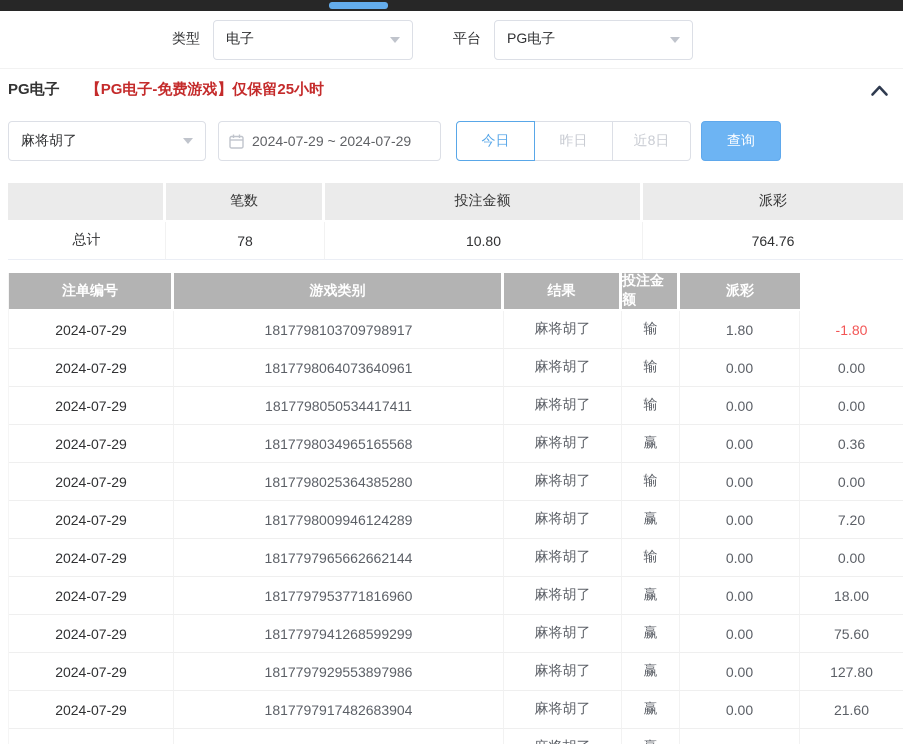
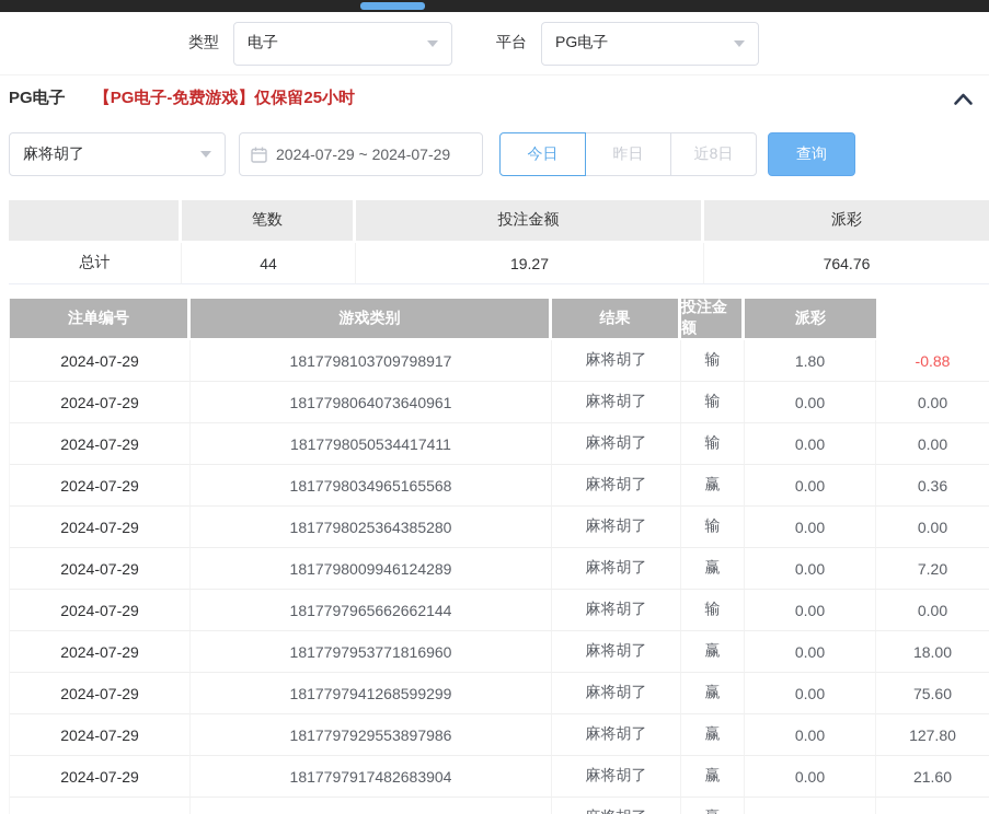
  类型
  电子
  平台
  PG电子
  PG电子
  【PG电子-免费游戏】仅保留25小时
  麻将胡了
  2024-07-29 ~ 2024-07-29
  今日
  昨日
  近8日
  查询
  笔数
  投注金额
  派彩
  总计
- 78
+ 44
- 10.80
+ 19.27
  764.76
  注单编号
  游戏类别
  结果
  投注金额
  派彩
  2024-07-29
  1817798103709798917
  麻将胡了
  输
  1.80
- -1.80
+ -0.88
  2024-07-29
  1817798064073640961
  麻将胡了
  输
  0.00
  0.00
  2024-07-29
  1817798050534417411
  麻将胡了
  输
  0.00
  0.00
  2024-07-29
  1817798034965165568
  麻将胡了
  赢
  0.00
  0.36
  2024-07-29
  1817798025364385280
  麻将胡了
  输
  0.00
  0.00
  2024-07-29
  1817798009946124289
  麻将胡了
  赢
  0.00
  7.20
  2024-07-29
  1817797965662662144
  麻将胡了
  输
  0.00
  0.00
  2024-07-29
  1817797953771816960
  麻将胡了
  赢
  0.00
  18.00
  2024-07-29
  1817797941268599299
  麻将胡了
  赢
  0.00
  75.60
  2024-07-29
  1817797929553897986
  麻将胡了
  赢
  0.00
  127.80
  2024-07-29
  1817797917482683904
  麻将胡了
  赢
  0.00
  21.60
